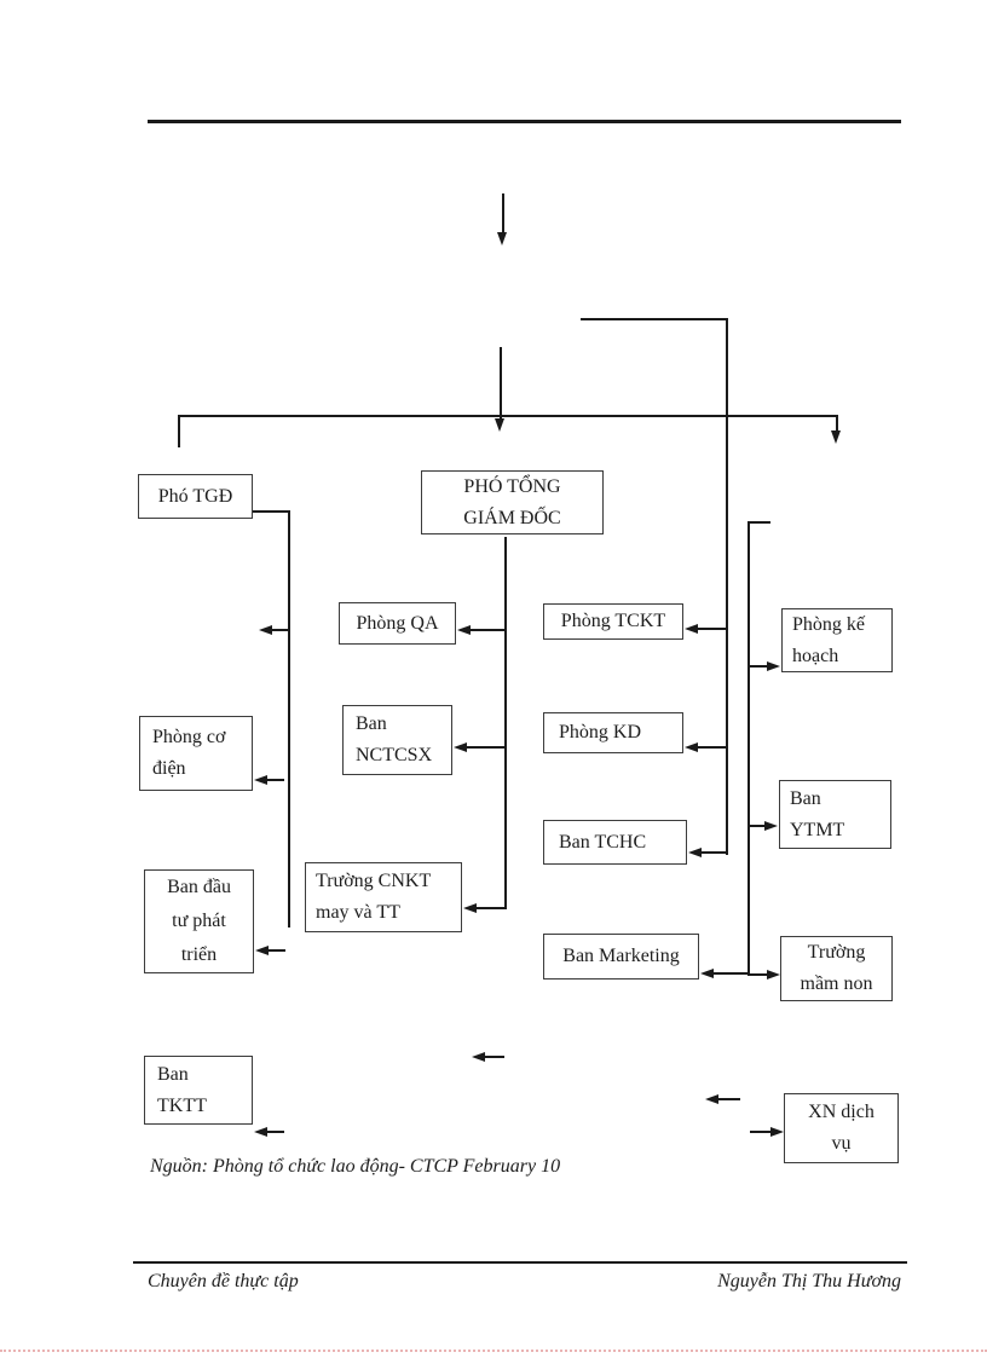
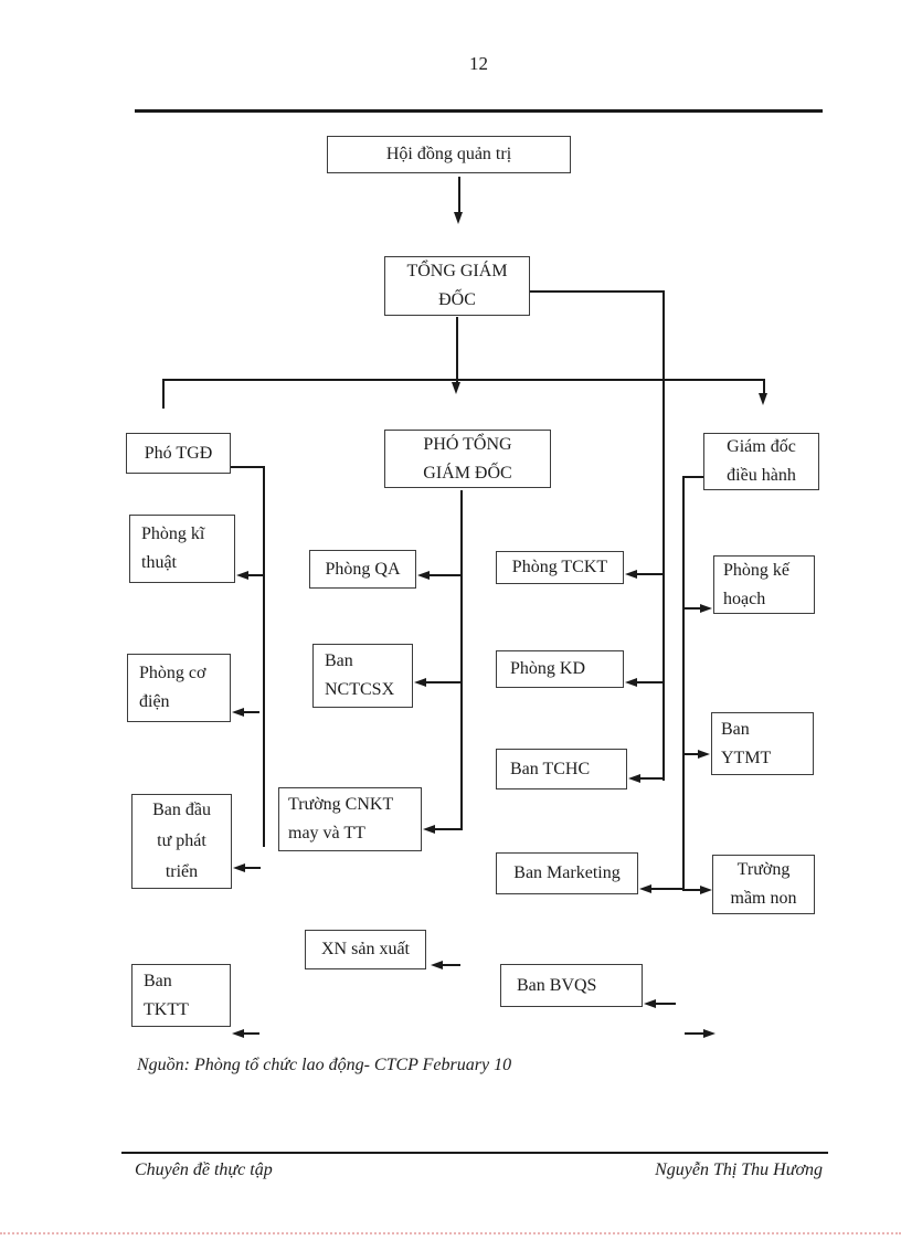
+ 12
+ Hội đồng quản trị
+ TỔNG GIÁM
+ ĐỐC
  Phó TGĐ
  PHÓ TỔNG
  GIÁM ĐỐC
+ Giám đốc
+ điều hành
+ Phòng kĩ
+ thuật
  Phòng cơ
  điện
  Ban đầu
  tư phát
  triển
  Ban
  TKTT
  Phòng QA
  Ban
  NCTCSX
  Trường CNKT
  may và TT
+ XN sản xuất
  Phòng TCKT
  Phòng KD
  Ban TCHC
  Ban Marketing
+ Ban BVQS
  Phòng kế
  hoạch
  Ban
  YTMT
  Trường
  mầm non
- XN dịch
- vụ
  Nguồn: Phòng tổ chức lao động- CTCP February 10
  Chuyên đề thực tập
  Nguyễn Thị Thu Hương
